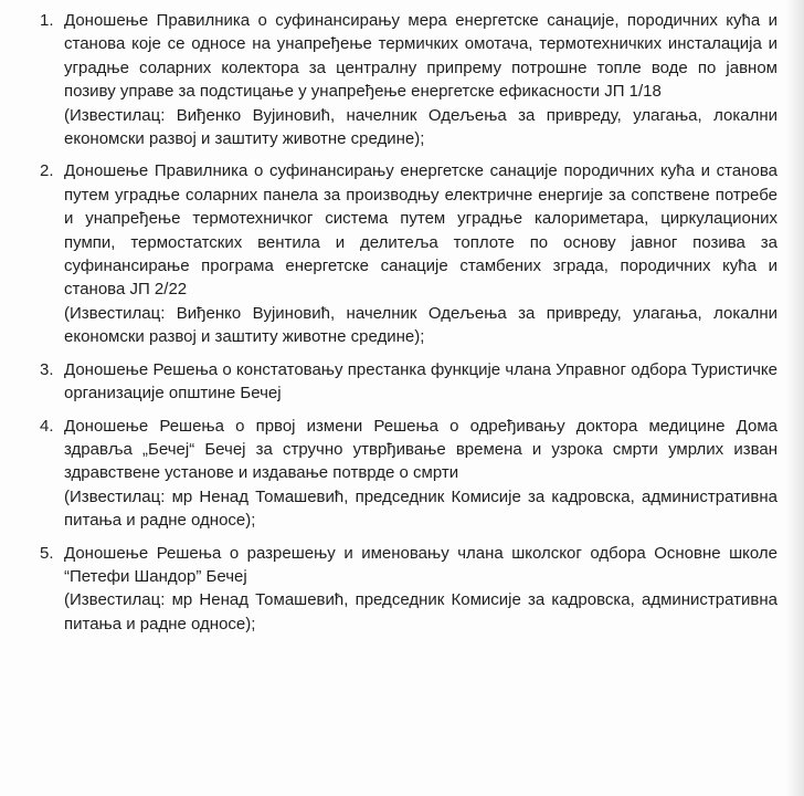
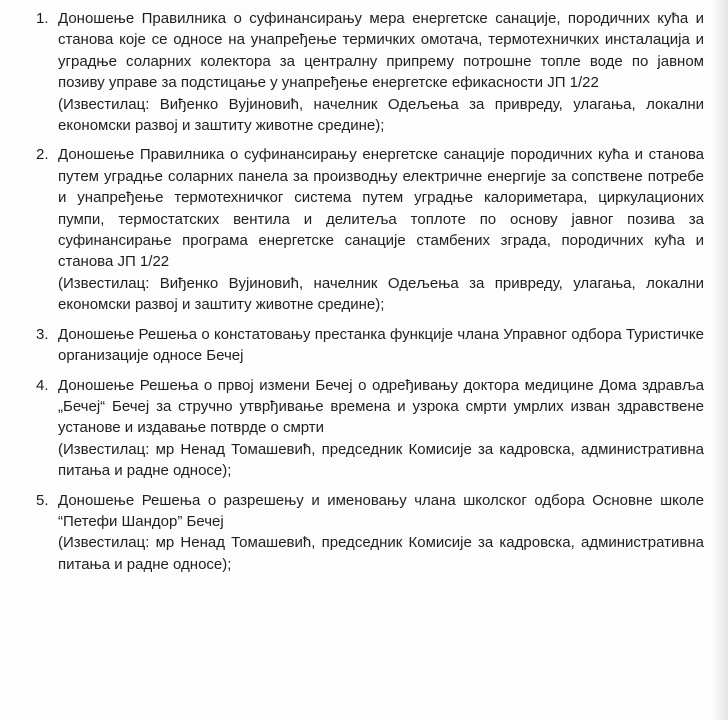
  1.
- Доношење Правилника о суфинансирању мера енергетске санације, породичних кућа и станова које се односе на унапређење термичких омотача, термотехничких инсталација и уградње соларних колектора за централну припрему потрошне топле воде по јавном позиву управе за подстицање у унапређење енергетске ефикасности ЈП 1/18
+ Доношење Правилника о суфинансирању мера енергетске санације, породичних кућа и станова које се односе на унапређење термичких омотача, термотехничких инсталација и уградње соларних колектора за централну припрему потрошне топле воде по јавном позиву управе за подстицање у унапређење енергетске ефикасности ЈП 1/22
  (Известилац: Виђенко Вујиновић, начелник Одељења за привреду, улагања, локални економски развој и заштиту животне средине);
  2.
- Доношење Правилника о суфинансирању енергетске санације породичних кућа и станова путем уградње соларних панела за производњу електричне енергије за сопствене потребе и унапређење термотехничког система путем уградње калориметара, циркулационих пумпи, термостатских вентила и делитеља топлоте по основу јавног позива за суфинансирање програма енергетске санације стамбених зграда, породичних кућа и станова ЈП 2/22
+ Доношење Правилника о суфинансирању енергетске санације породичних кућа и станова путем уградње соларних панела за производњу електричне енергије за сопствене потребе и унапређење термотехничког система путем уградње калориметара, циркулационих пумпи, термостатских вентила и делитеља топлоте по основу јавног позива за суфинансирање програма енергетске санације стамбених зграда, породичних кућа и станова ЈП 1/22
  (Известилац: Виђенко Вујиновић, начелник Одељења за привреду, улагања, локални економски развој и заштиту животне средине);
  3.
- Доношење Решења о констатовању престанка функције члана Управног одбора Туристичке организације општине Бечеј
+ Доношење Решења о констатовању престанка функције члана Управног одбора Туристичке организације односе Бечеј
  4.
- Доношење Решења о првој измени Решења о одређивању доктора медицине Дома здравља „Бечеј“ Бечеј за стручно утврђивање времена и узрока смрти умрлих изван здравствене установе и издавање потврде о смрти
+ Доношење Решења о првој измени Бечеј о одређивању доктора медицине Дома здравља „Бечеј“ Бечеј за стручно утврђивање времена и узрока смрти умрлих изван здравствене установе и издавање потврде о смрти
  (Известилац: мр Ненад Томашевић, председник Комисије за кадровска, административна питања и радне односе);
  5.
  Доношење Решења о разрешењу и именовању члана школског одбора Основне школе “Петефи Шандор” Бечеј
  (Известилац: мр Ненад Томашевић, председник Комисије за кадровска, административна питања и радне односе);
